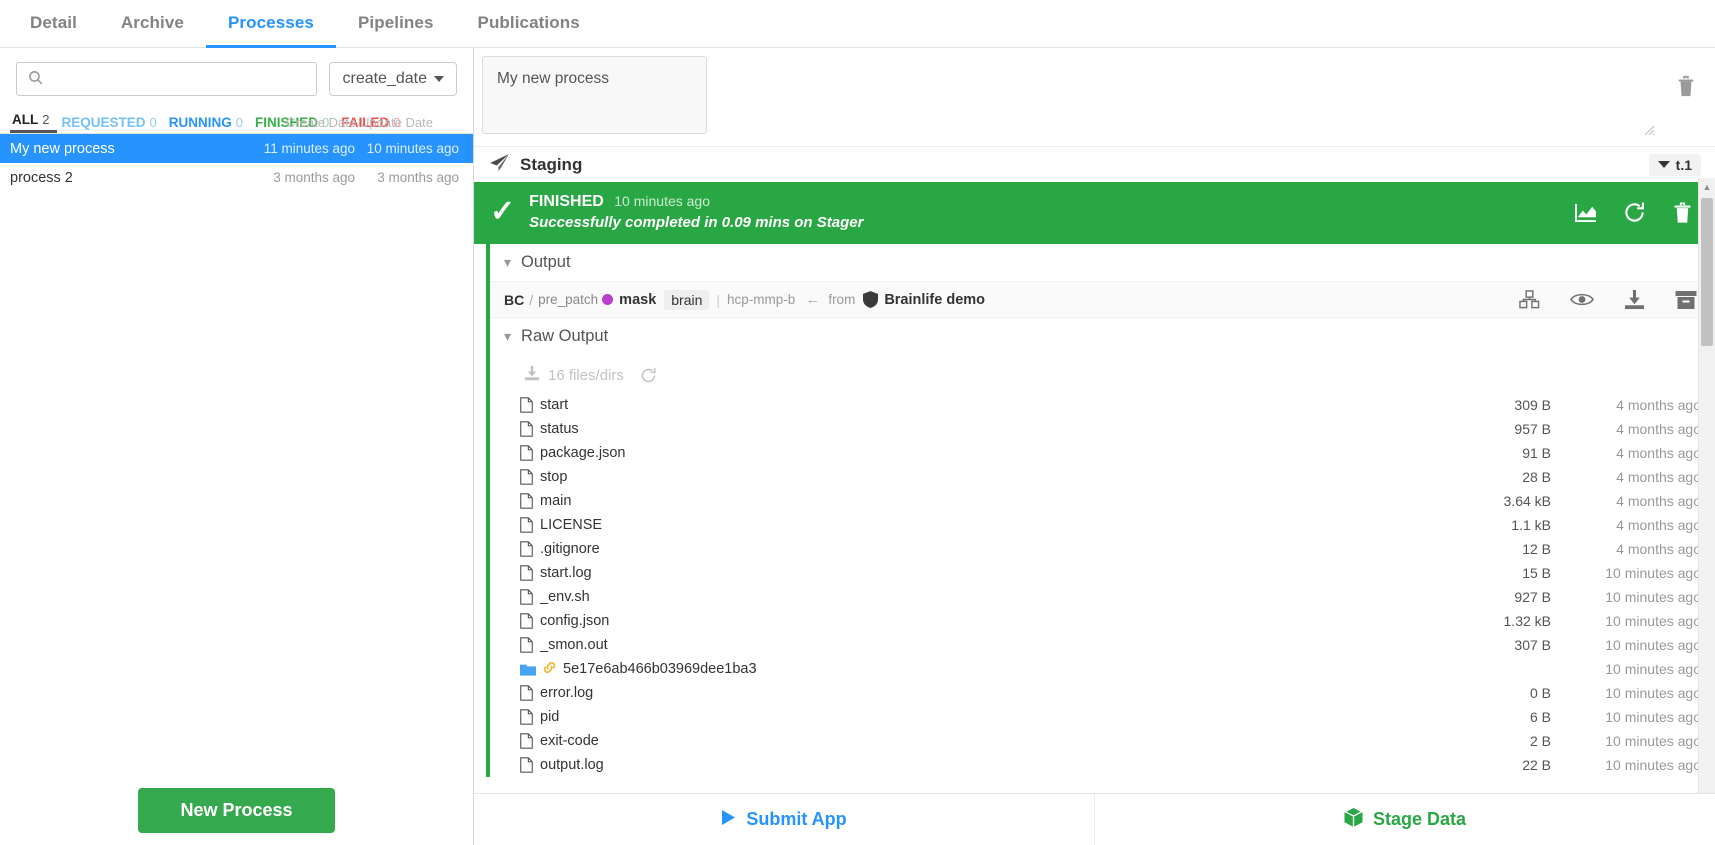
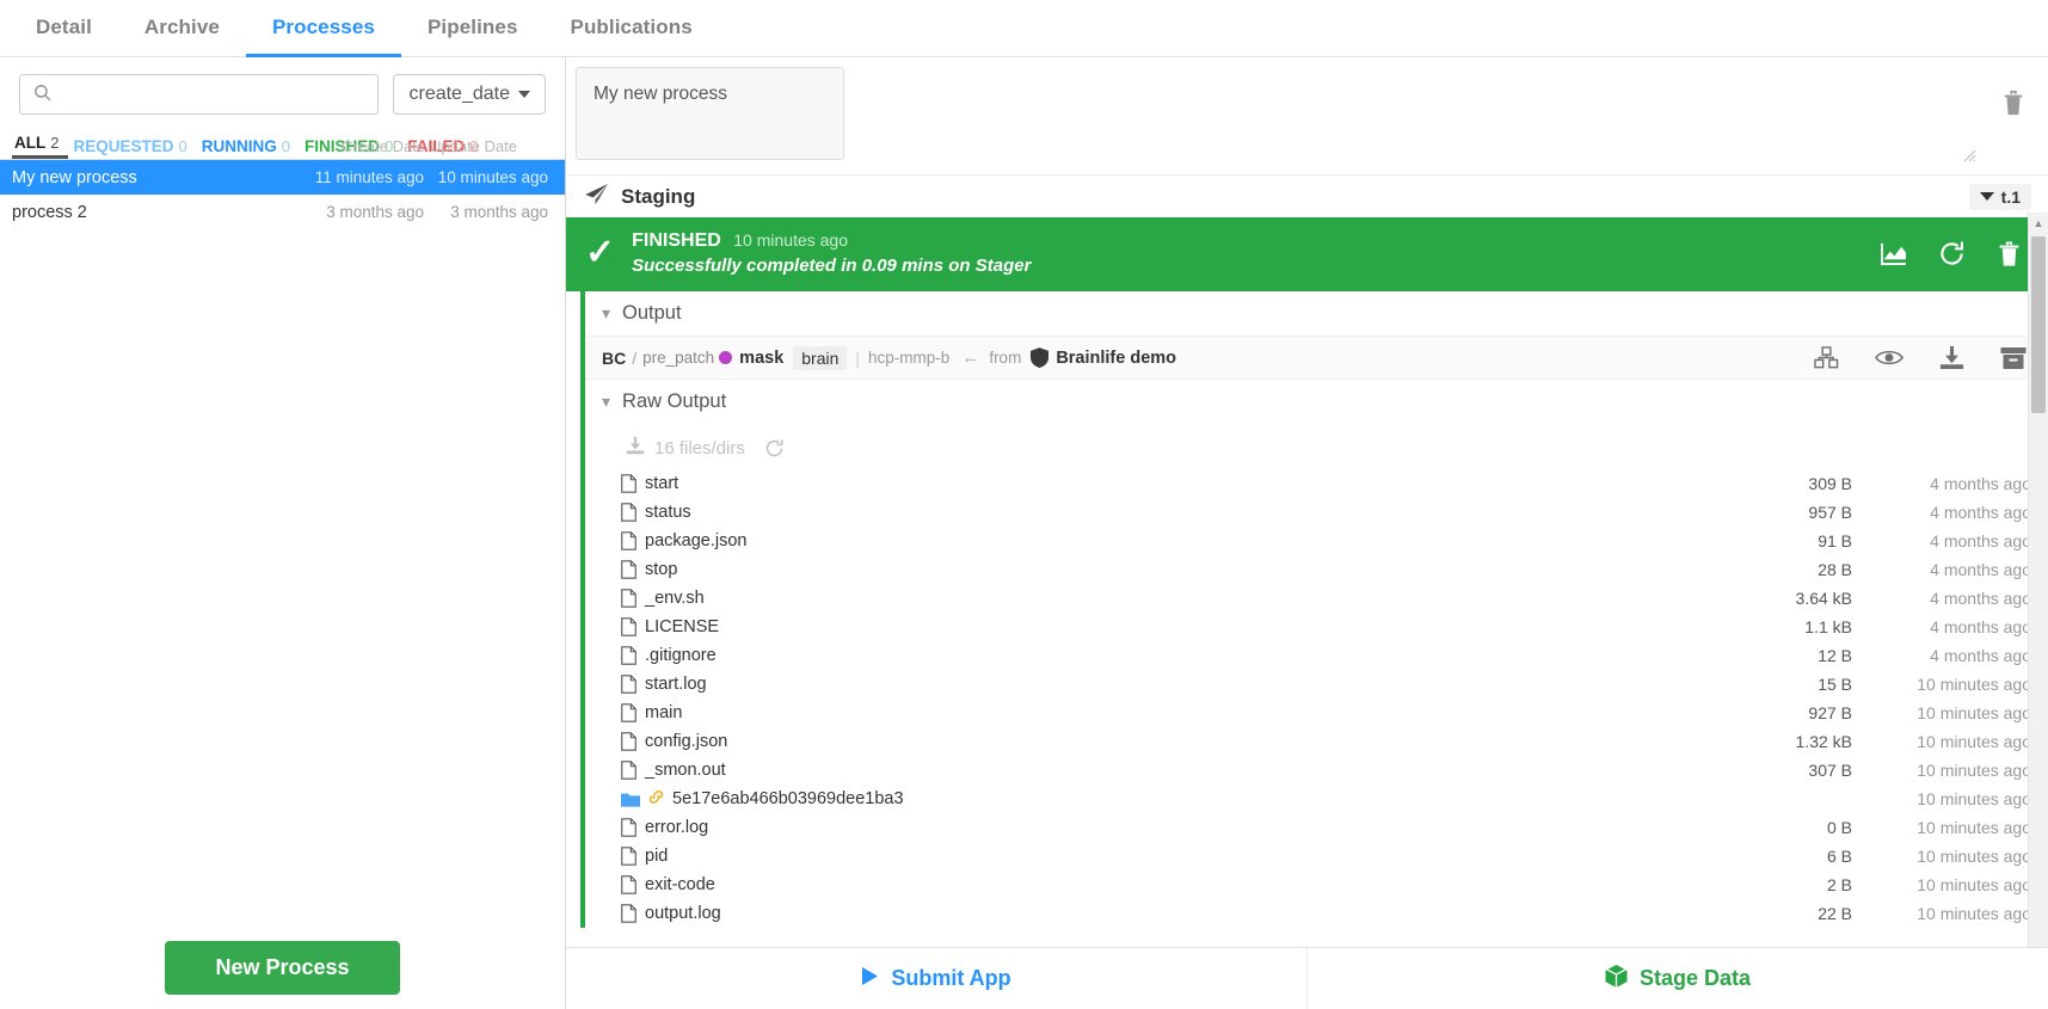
  Detail
  Archive
  Processes
  Pipelines
  Publications
  create_date
  ALL
  2
  REQUESTED
  0
  RUNNING
  0
  FINISHED
  0
  FAILED
  0
  Create Date
  Update Date
  My new process
  11 minutes ago
  10 minutes ago
  process 2
  3 months ago
  3 months ago
  New Process
  My new process
  Staging
  t.1
  ✓
  FINISHED 10 minutes ago
  Successfully completed in 0.09 mins on Stager
  ▾
  Output
  BC
  /
  pre_patch
  mask
  brain
  |
  hcp-mmp-b
  ←
  from
  Brainlife demo
  ▾
  Raw Output
  16 files/dirs
  start
  309 B
  4 months ag
  status
  957 B
  4 months ag
  package.json
  91 B
  4 months ag
  stop
  28 B
  4 months ag
- main
+ _env.sh
  3.64 kB
  4 months ag
  LICENSE
  1.1 kB
  4 months ag
  .gitignore
  12 B
  4 months ag
  start.log
  15 B
  10 minutes ag
- _env.sh
+ main
  927 B
  10 minutes ag
  config.json
  1.32 kB
  10 minutes ag
  _smon.out
  307 B
  10 minutes ag
  5e17e6ab466b03969dee1ba3
  10 minutes ag
  error.log
  0 B
  10 minutes ag
  pid
  6 B
  10 minutes ag
  exit-code
  2 B
  10 minutes ag
  output.log
  22 B
  10 minutes ag
  Submit App
  Stage Data
  ▲
